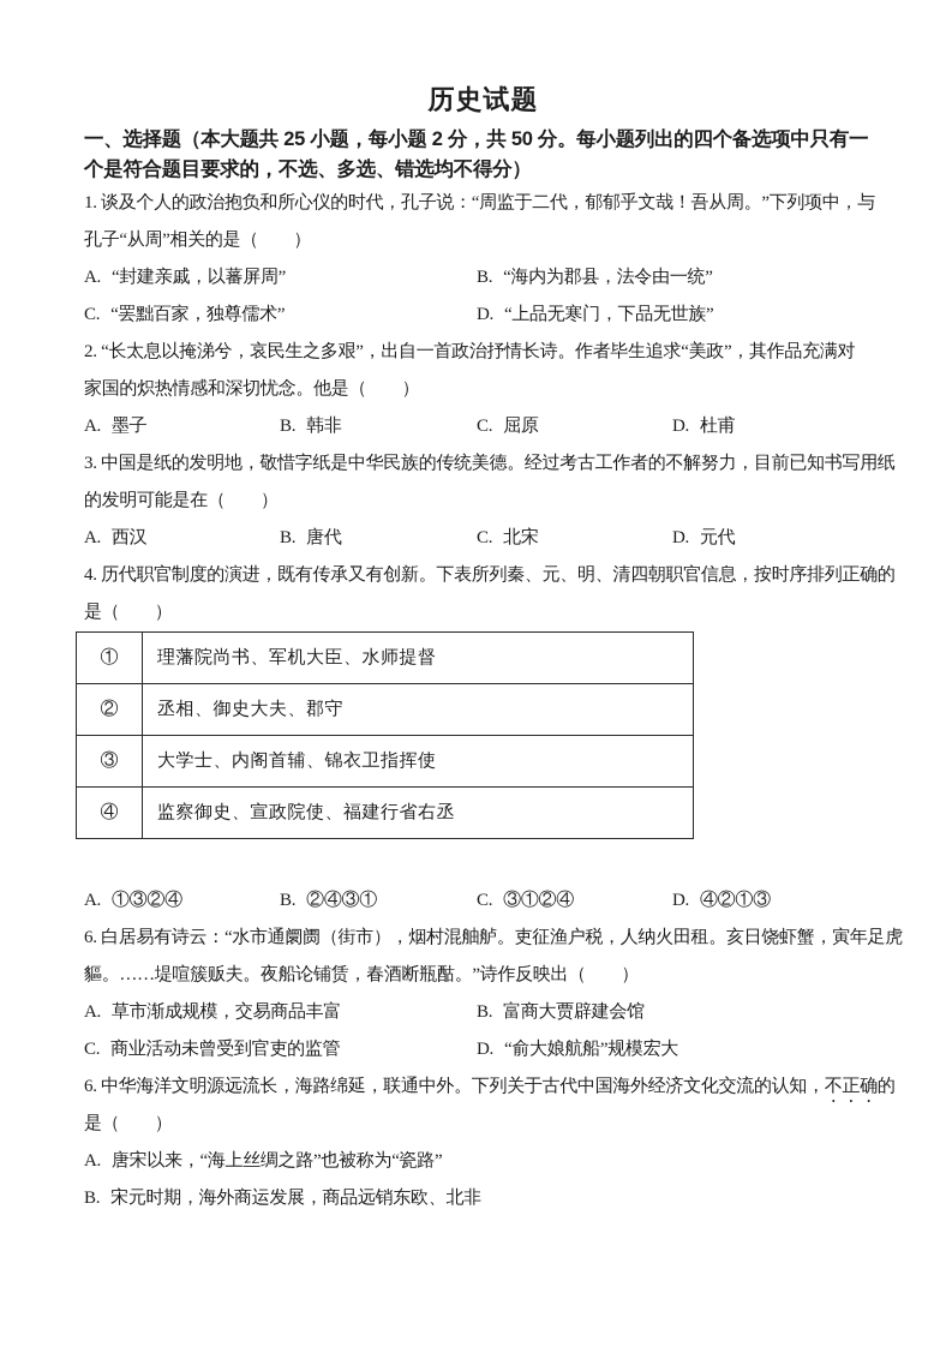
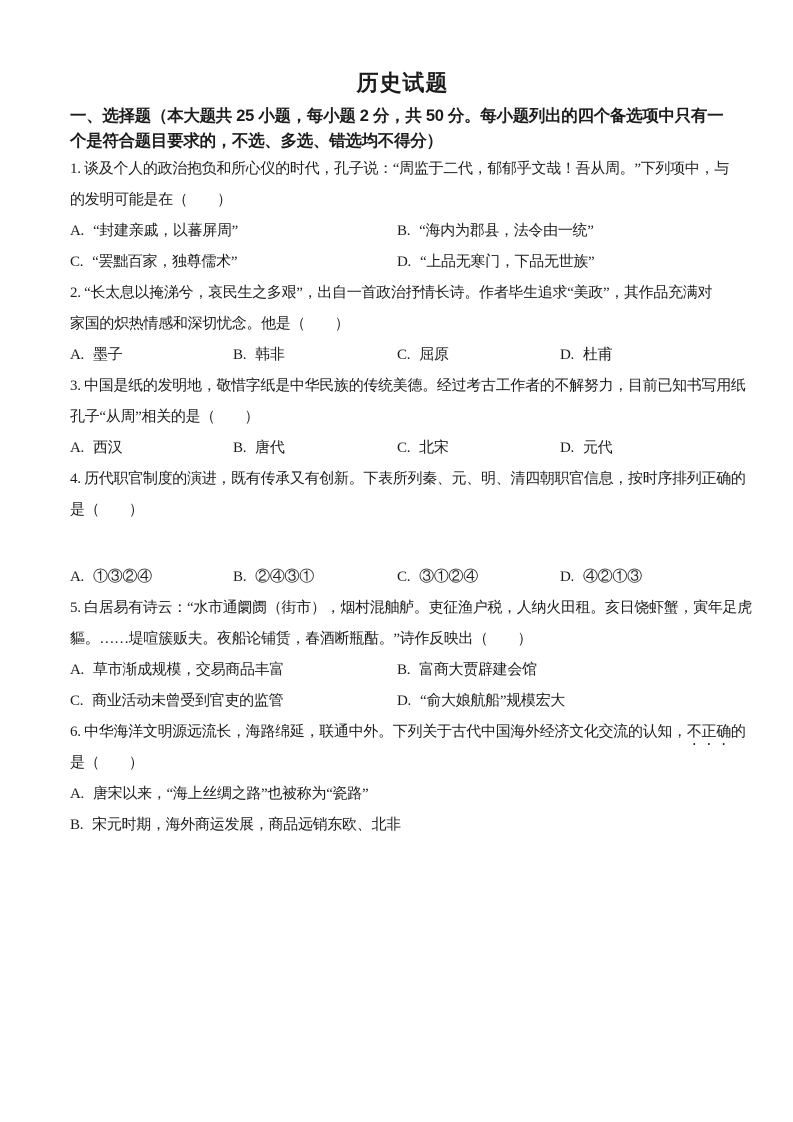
  历史试题
  一、选择题（本大题共 25 小题，每小题 2 分，共 50 分。每小题列出的四个备选项中只有一
  个是符合题目要求的，不选、多选、错选均不得分）
  1. 谈及个人的政治抱负和所心仪的时代，孔子说：“周监于二代，郁郁乎文哉！吾从周。”下列项中，与
- 孔子“从周”相关的是（ ）
+ 的发明可能是在（ ）
  A. “封建亲戚，以蕃屏周”
  B. “海内为郡县，法令由一统”
  C. “罢黜百家，独尊儒术”
  D. “上品无寒门，下品无世族”
  2. “长太息以掩涕兮，哀民生之多艰”，出自一首政治抒情长诗。作者毕生追求“美政”，其作品充满对
  家国的炽热情感和深切忧念。他是（ ）
  A. 墨子
  B. 韩非
  C. 屈原
  D. 杜甫
  3. 中国是纸的发明地，敬惜字纸是中华民族的传统美德。经过考古工作者的不解努力，目前已知书写用纸
- 的发明可能是在（ ）
+ 孔子“从周”相关的是（ ）
  A. 西汉
  B. 唐代
  C. 北宋
  D. 元代
  4. 历代职官制度的演进，既有传承又有创新。下表所列秦、元、明、清四朝职官信息，按时序排列正确的
  是（ ）
- ①	理藩院尚书、军机大臣、水师提督
- ②	丞相、御史大夫、郡守
- ③	大学士、内阁首辅、锦衣卫指挥使
- ④	监察御史、宣政院使、福建行省右丞
  A. ①③②④
  B. ②④③①
  C. ③①②④
  D. ④②①③
- 6. 白居易有诗云：“水市通阛阓（街市），烟村混舳舻。吏征渔户税，人纳火田租。亥日饶虾蟹，寅年足虎
+ 5. 白居易有诗云：“水市通阛阓（街市），烟村混舳舻。吏征渔户税，人纳火田租。亥日饶虾蟹，寅年足虎
  貙。……堤喧簇贩夫。夜船论铺赁，春酒断瓶酤。”诗作反映出（ ）
  A. 草市渐成规模，交易商品丰富
  B. 富商大贾辟建会馆
  C. 商业活动未曾受到官吏的监管
  D. “俞大娘航船”规模宏大
  6. 中华海洋文明源远流长，海路绵延，联通中外。下列关于古代中国海外经济文化交流的认知，不正确的
  是（ ）
  A. 唐宋以来，“海上丝绸之路”也被称为“瓷路”
  B. 宋元时期，海外商运发展，商品远销东欧、北非
